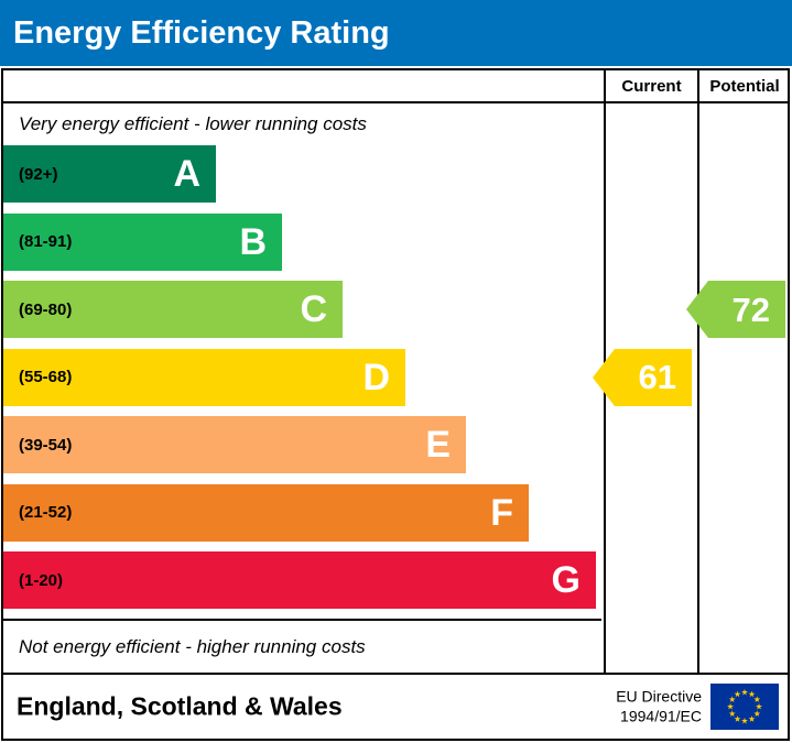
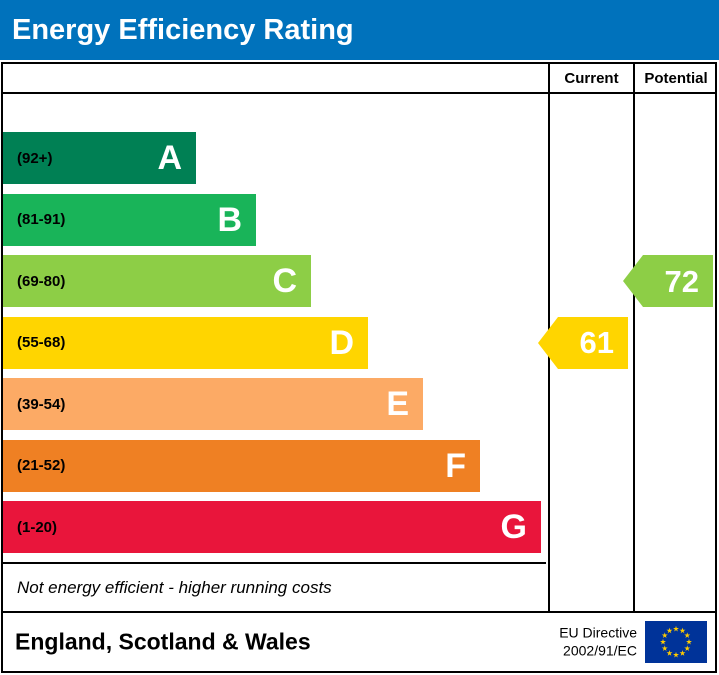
  Energy Efficiency Rating
  Current
  Potential
- Very energy efficient - lower running costs
  (92+)
  A
  (81-91)
  B
  (69-80)
  C
  (55-68)
  D
  (39-54)
  E
  (21-52)
  F
  (1-20)
  G
  Not energy efficient - higher running costs
  61
  72
  England, Scotland & Wales
  EU Directive
- 1994/91/EC
+ 2002/91/EC
